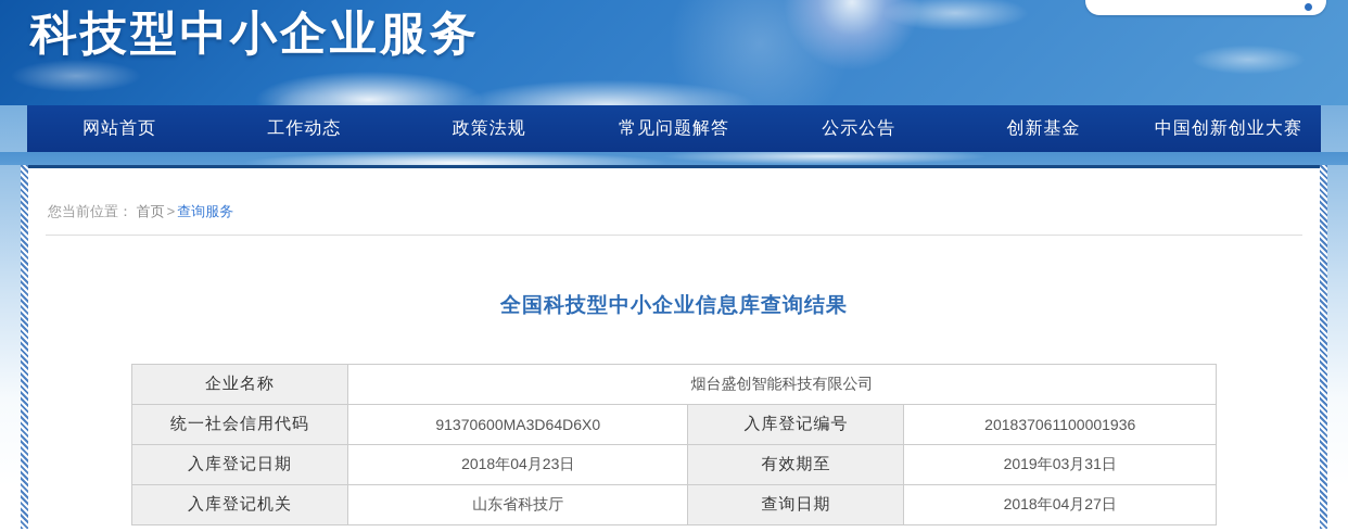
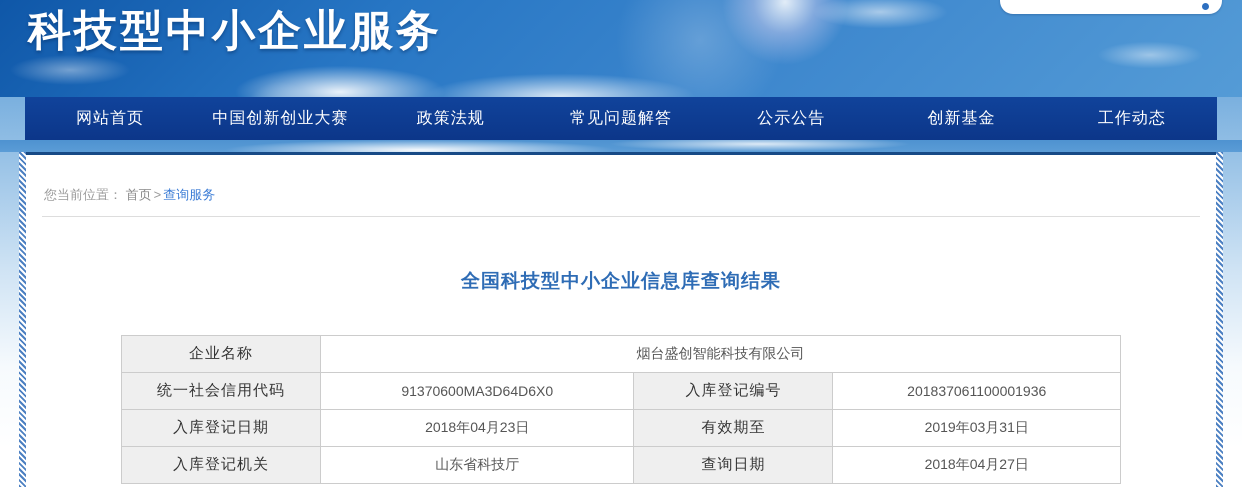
  科技型中小企业服务
  网站首页
- 工作动态
+ 中国创新创业大赛
  政策法规
  常见问题解答
  公示公告
  创新基金
- 中国创新创业大赛
+ 工作动态
  您当前位置： 首页 > 查询服务
  全国科技型中小企业信息库查询结果
  企业名称	烟台盛创智能科技有限公司
  统一社会信用代码	91370600MA3D64D6X0	入库登记编号	201837061100001936
  入库登记日期	2018年04月23日	有效期至	2019年03月31日
  入库登记机关	山东省科技厅	查询日期	2018年04月27日
